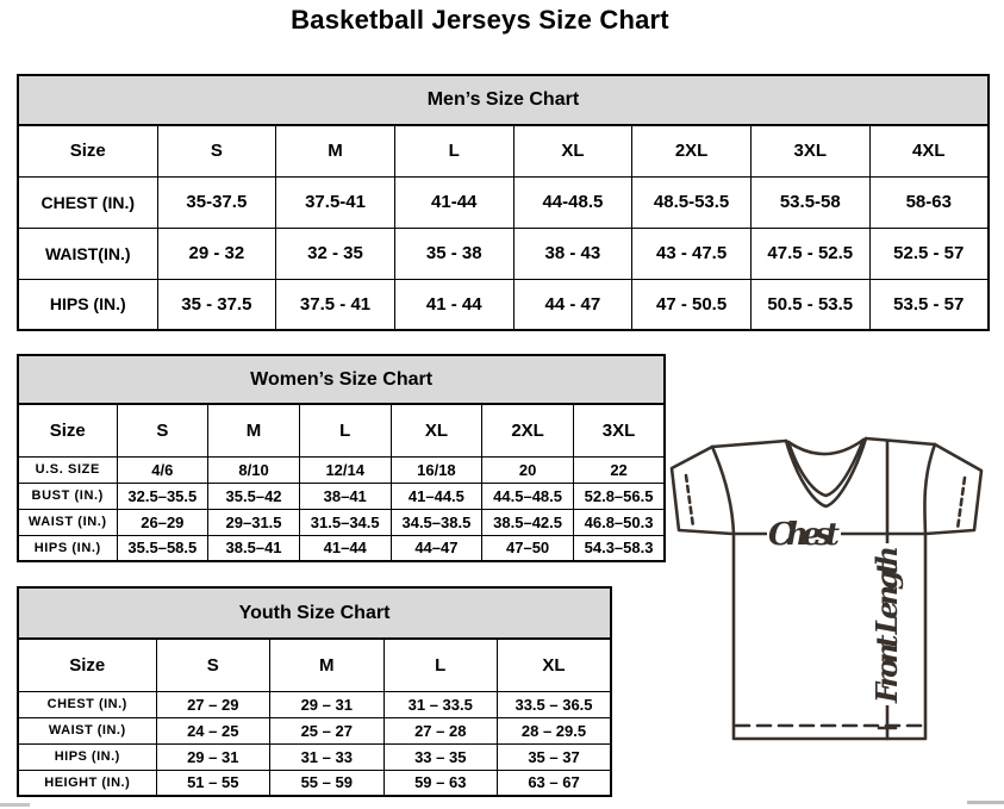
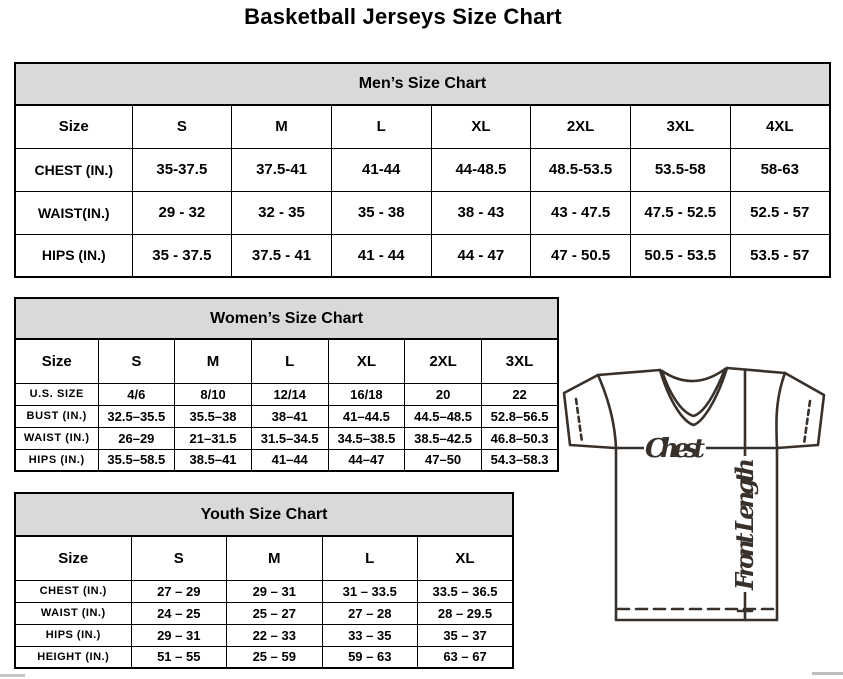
  Basketball Jerseys Size Chart
  Men’s Size Chart
  Size	S	M	L	XL	2XL	3XL	4XL
  CHEST (IN.)	35-37.5	37.5-41	41-44	44-48.5	48.5-53.5	53.5-58	58-63
  WAIST(IN.)	29 - 32	32 - 35	35 - 38	38 - 43	43 - 47.5	47.5 - 52.5	52.5 - 57
  HIPS (IN.)	35 - 37.5	37.5 - 41	41 - 44	44 - 47	47 - 50.5	50.5 - 53.5	53.5 - 57
  Women’s Size Chart
  Size	S	M	L	XL	2XL	3XL
  U.S. SIZE	4/6	8/10	12/14	16/18	20	22
- BUST (IN.)	32.5–35.5	35.5–42	38–41	41–44.5	44.5–48.5	52.8–56.5
+ BUST (IN.)	32.5–35.5	35.5–38	38–41	41–44.5	44.5–48.5	52.8–56.5
- WAIST (IN.)	26–29	29–31.5	31.5–34.5	34.5–38.5	38.5–42.5	46.8–50.3
+ WAIST (IN.)	26–29	21–31.5	31.5–34.5	34.5–38.5	38.5–42.5	46.8–50.3
  HIPS (IN.)	35.5–58.5	38.5–41	41–44	44–47	47–50	54.3–58.3
  Youth Size Chart
  Size	S	M	L	XL
  CHEST (IN.)	27 – 29	29 – 31	31 – 33.5	33.5 – 36.5
  WAIST (IN.)	24 – 25	25 – 27	27 – 28	28 – 29.5
- HIPS (IN.)	29 – 31	31 – 33	33 – 35	35 – 37
+ HIPS (IN.)	29 – 31	22 – 33	33 – 35	35 – 37
- HEIGHT (IN.)	51 – 55	55 – 59	59 – 63	63 – 67
+ HEIGHT (IN.)	51 – 55	25 – 59	59 – 63	63 – 67
  Chest
